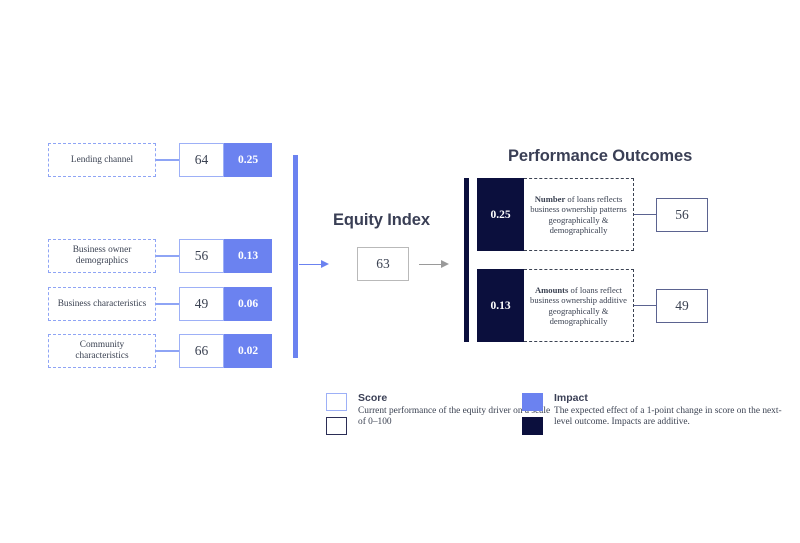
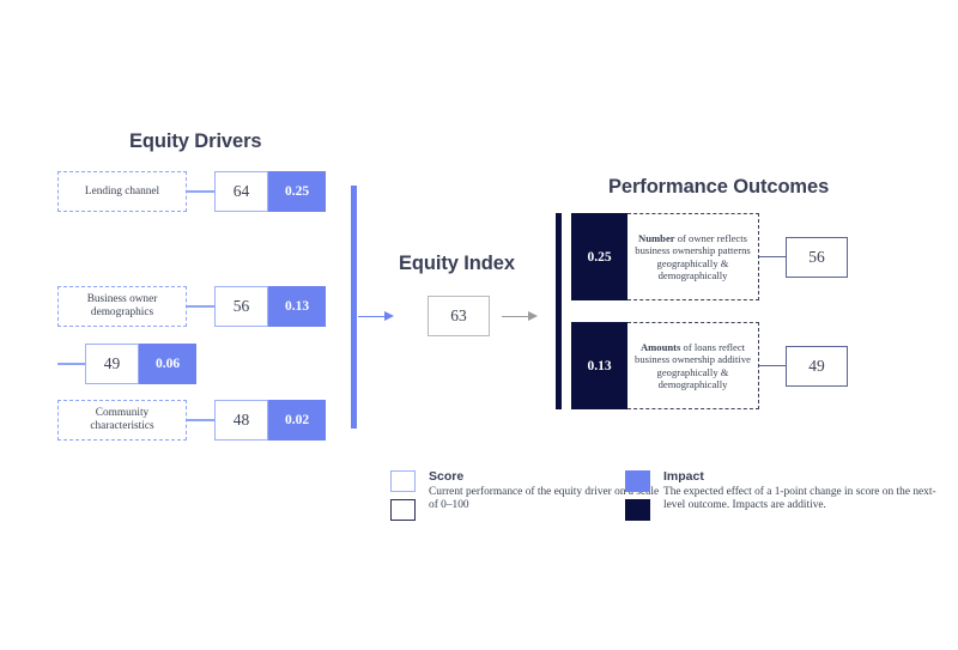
+ Equity Drivers
  Equity Index
  Performance Outcomes
  Lending channel
  64
  0.25
  Business owner demographics
  56
  0.13
- Business characteristics
  49
  0.06
  Community characteristics
- 66
+ 48
  0.02
  63
  0.25
- Number of loans reflects business ownership patterns geographically & demographically
+ Number of owner reflects business ownership patterns geographically & demographically
  56
  0.13
  Amounts of loans reflect business ownership additive geographically & demographically
  49
  Score
  Current performance of the equity driver on a scale of 0–100
  Impact
  The expected effect of a 1-point change in score on the next-level outcome. Impacts are additive.
